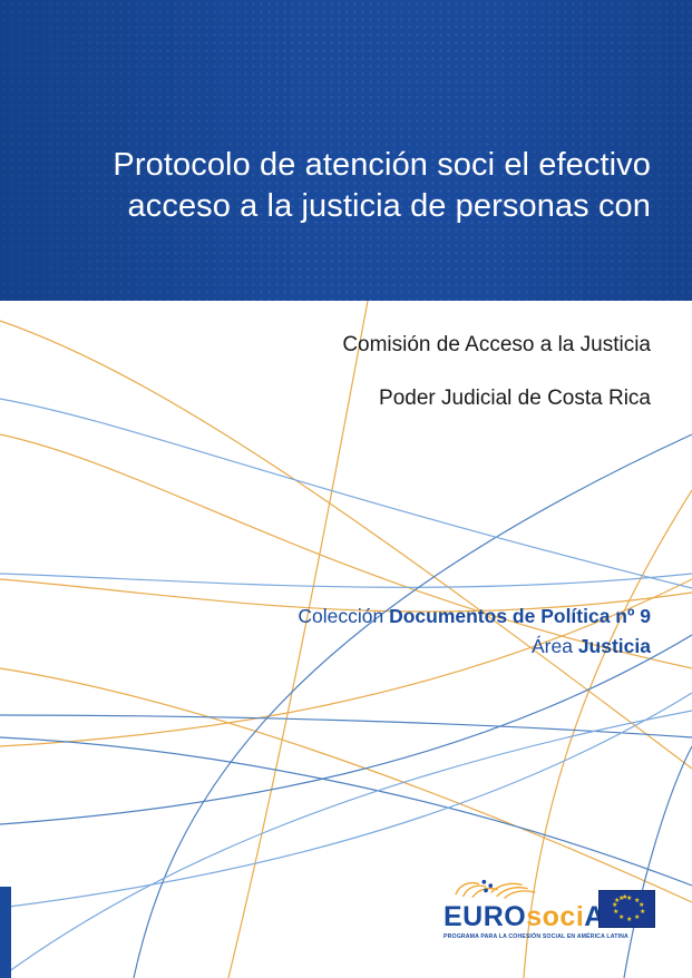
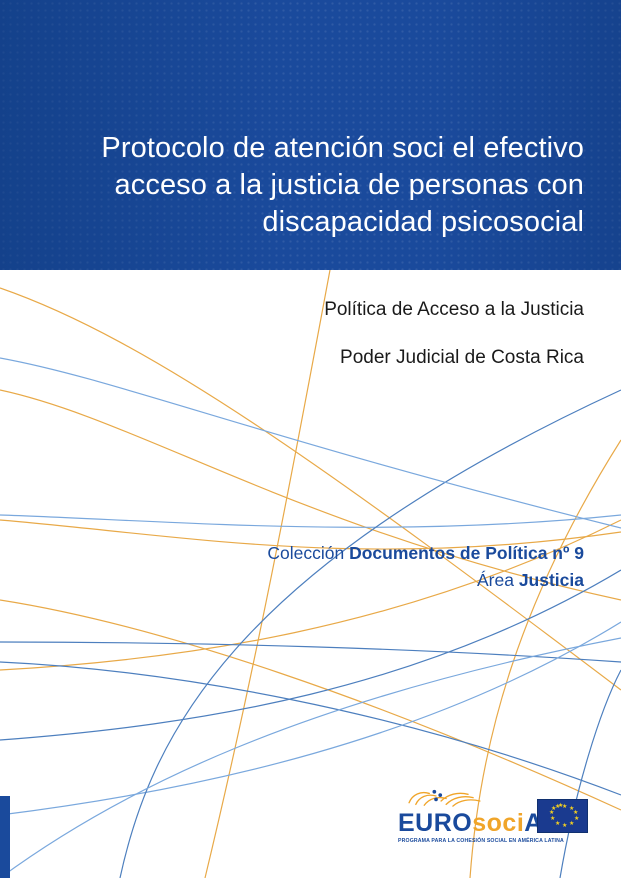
  Protocolo de atención soci el efectivo
  acceso a la justicia de personas con
+ discapacidad psicosocial
- Comisión de Acceso a la Justicia
+ Política de Acceso a la Justicia
  Poder Judicial de Costa Rica
  Colección Documentos de Política nº 9
  Área Justicia
  EUROsociA
